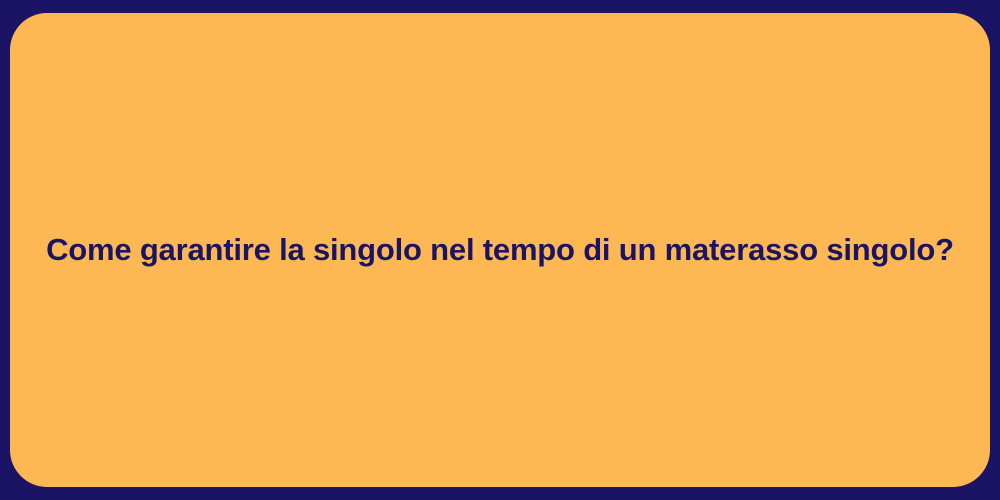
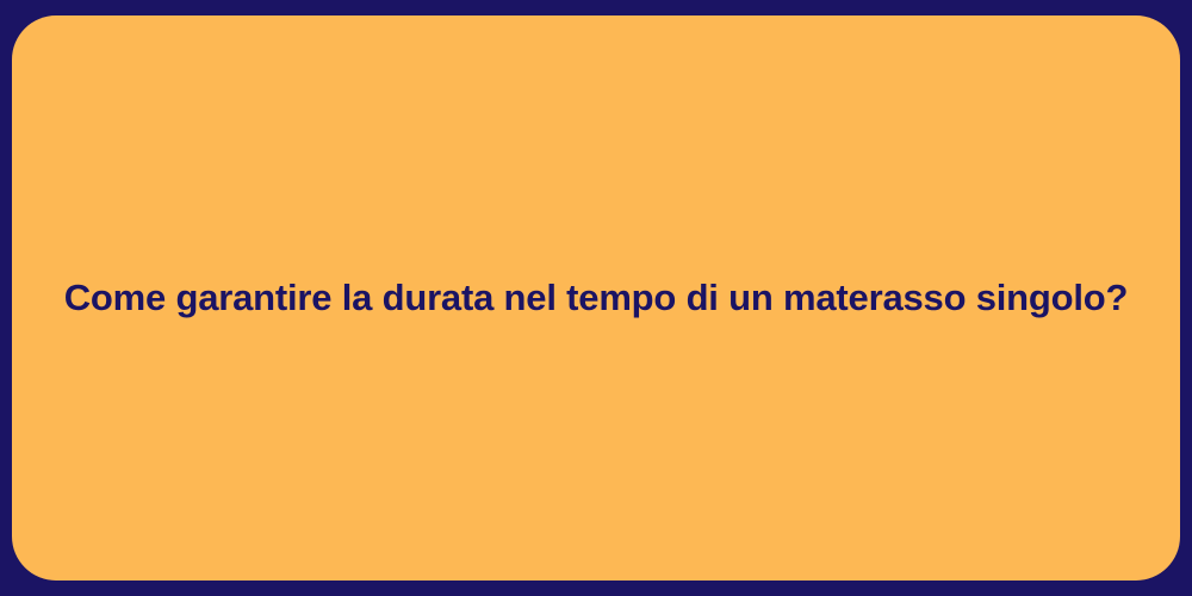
- Come garantire la singolo nel tempo di un materasso singolo?
+ Come garantire la durata nel tempo di un materasso singolo?
